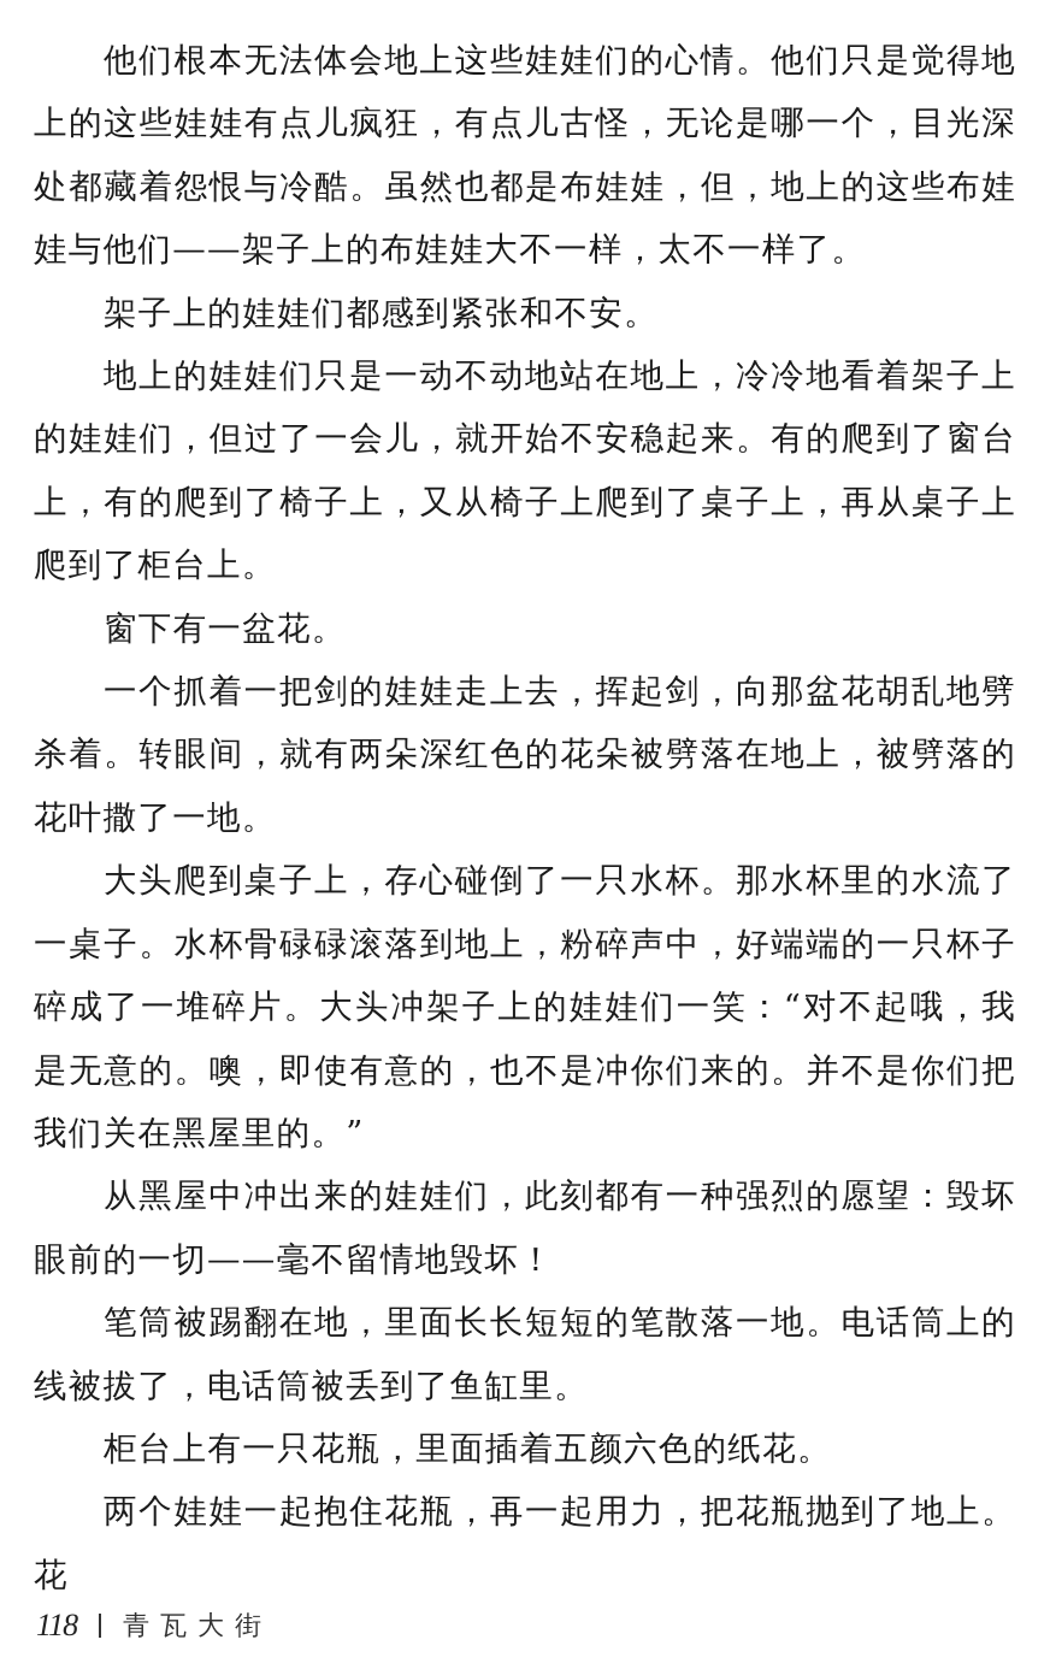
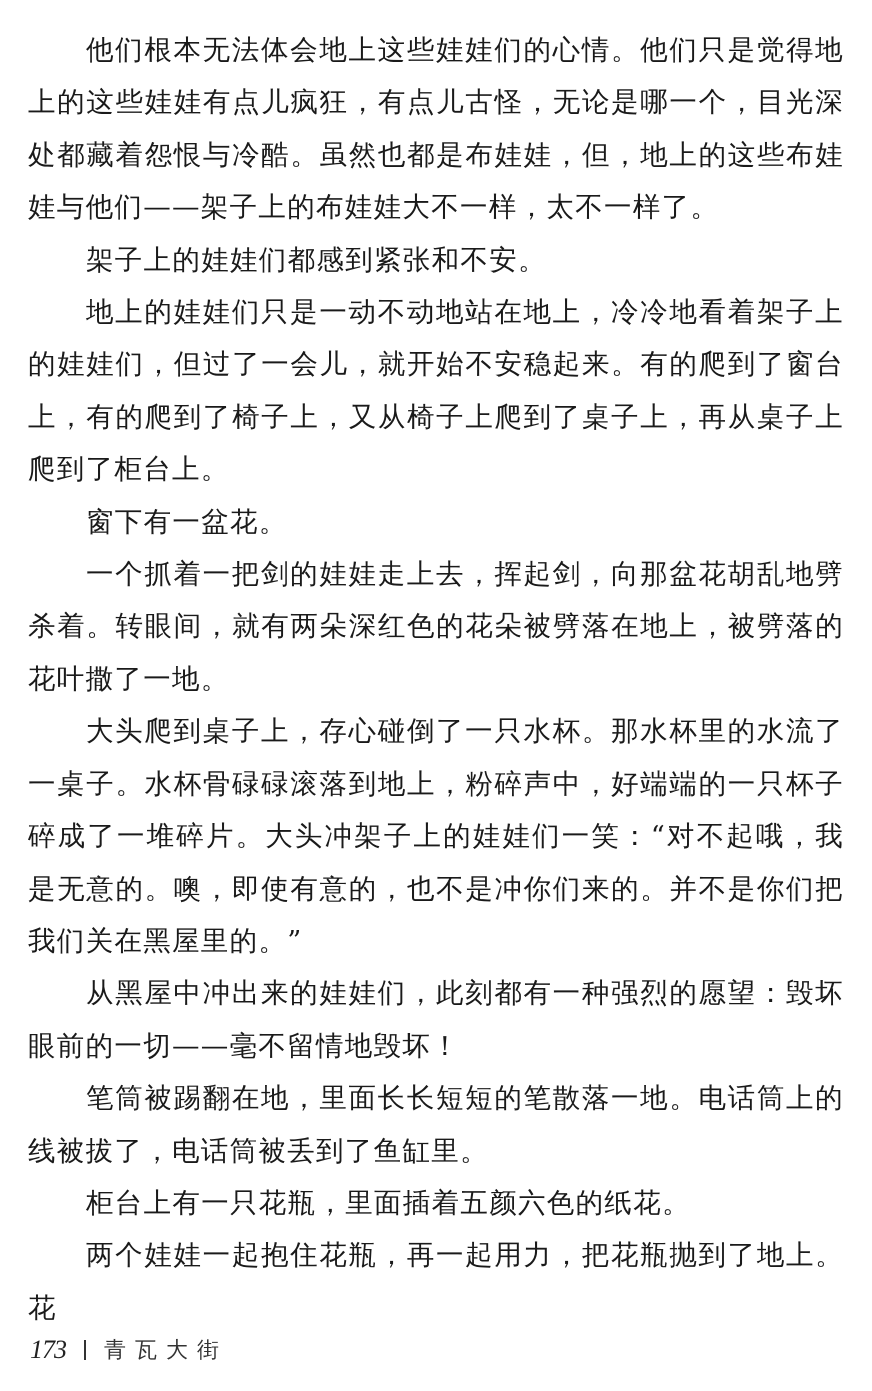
  他们根本无法体会地上这些娃娃们的心情。他们只是觉得地上的这些娃娃有点儿疯狂，有点儿古怪，无论是哪一个，目光深处都藏着怨恨与冷酷。虽然也都是布娃娃，但，地上的这些布娃娃与他们——架子上的布娃娃大不一样，太不一样了。
  架子上的娃娃们都感到紧张和不安。
  地上的娃娃们只是一动不动地站在地上，冷冷地看着架子上的娃娃们，但过了一会儿，就开始不安稳起来。有的爬到了窗台上，有的爬到了椅子上，又从椅子上爬到了桌子上，再从桌子上爬到了柜台上。
  窗下有一盆花。
  一个抓着一把剑的娃娃走上去，挥起剑，向那盆花胡乱地劈杀着。转眼间，就有两朵深红色的花朵被劈落在地上，被劈落的花叶撒了一地。
  大头爬到桌子上，存心碰倒了一只水杯。那水杯里的水流了一桌子。水杯骨碌碌滚落到地上，粉碎声中，好端端的一只杯子碎成了一堆碎片。大头冲架子上的娃娃们一笑：“对不起哦，我是无意的。噢，即使有意的，也不是冲你们来的。并不是你们把我们关在黑屋里的。”
  从黑屋中冲出来的娃娃们，此刻都有一种强烈的愿望：毁坏眼前的一切——毫不留情地毁坏！
  笔筒被踢翻在地，里面长长短短的笔散落一地。电话筒上的线被拔了，电话筒被丢到了鱼缸里。
  柜台上有一只花瓶，里面插着五颜六色的纸花。
  两个娃娃一起抱住花瓶，再一起用力，把花瓶抛到了地上。花
- 118
+ 173
  青瓦大街
